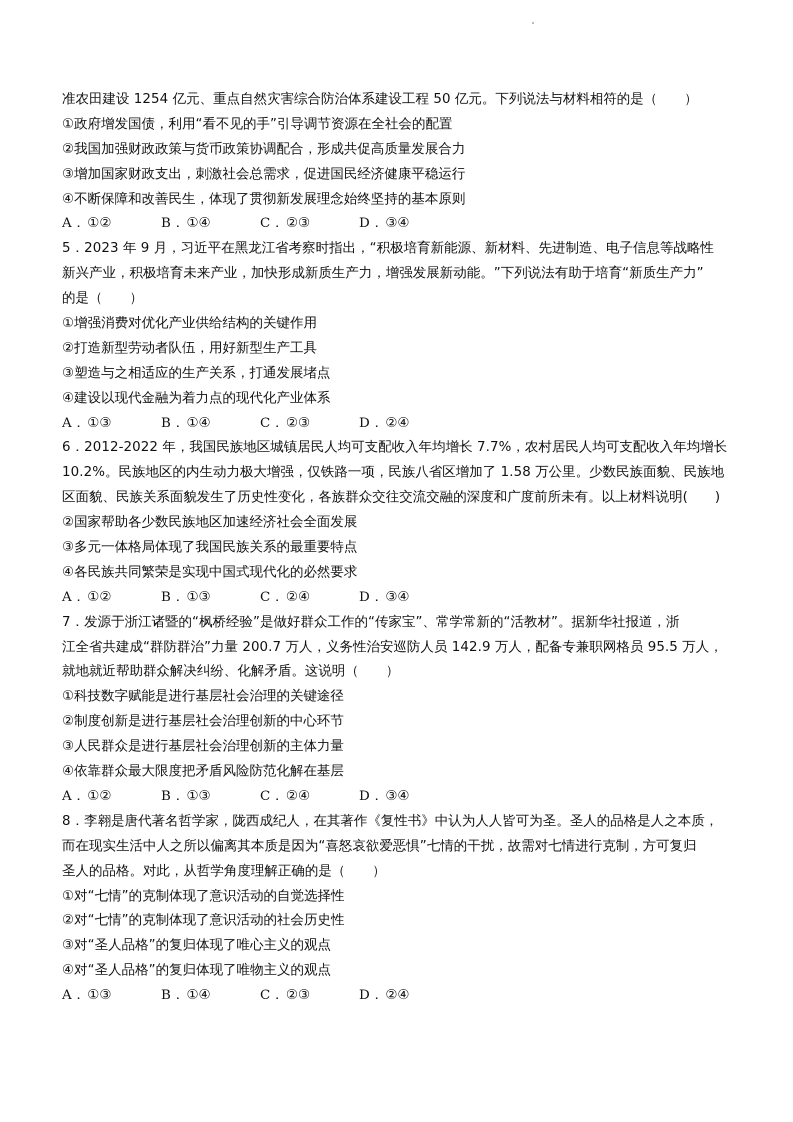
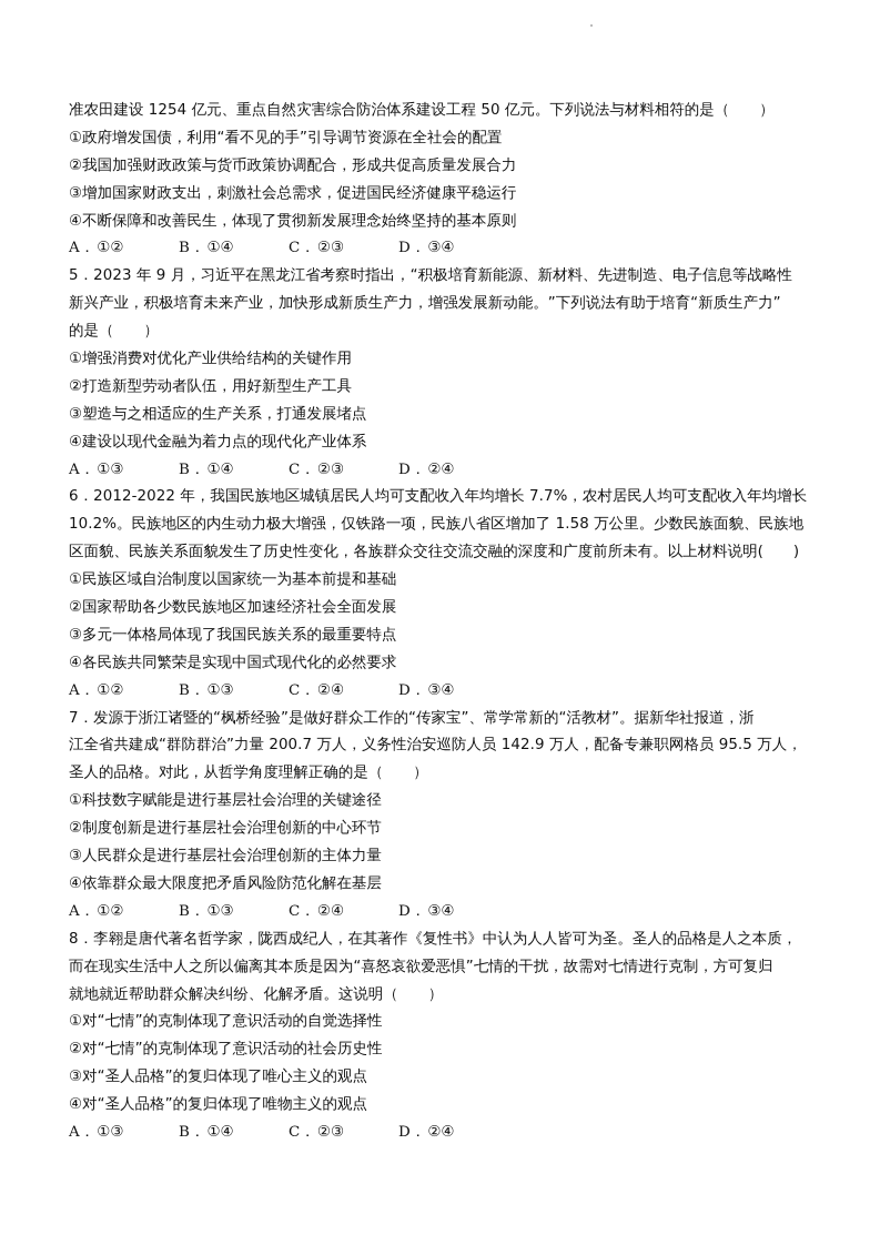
  准农田建设 1254 亿元、重点自然灾害综合防治体系建设工程 50 亿元。下列说法与材料相符的是（ ）
  ①政府增发国债，利用“看不见的手”引导调节资源在全社会的配置
  ②我国加强财政政策与货币政策协调配合，形成共促高质量发展合力
  ③增加国家财政支出，刺激社会总需求，促进国民经济健康平稳运行
  ④不断保障和改善民生，体现了贯彻新发展理念始终坚持的基本原则
  A． ①②
  B． ①④
  C． ②③
  D． ③④
  5．2023 年 9 月，习近平在黑龙江省考察时指出，“积极培育新能源、新材料、先进制造、电子信息等战略性
  新兴产业，积极培育未来产业，加快形成新质生产力，增强发展新动能。”下列说法有助于培育“新质生产力”
  的是（ ）
  ①增强消费对优化产业供给结构的关键作用
  ②打造新型劳动者队伍，用好新型生产工具
  ③塑造与之相适应的生产关系，打通发展堵点
  ④建设以现代金融为着力点的现代化产业体系
  A． ①③
  B． ①④
  C． ②③
  D． ②④
  6．2012-2022 年，我国民族地区城镇居民人均可支配收入年均增长 7.7%，农村居民人均可支配收入年均增长
  10.2%。民族地区的内生动力极大增强，仅铁路一项，民族八省区增加了 1.58 万公里。少数民族面貌、民族地
  区面貌、民族关系面貌发生了历史性变化，各族群众交往交流交融的深度和广度前所未有。以上材料说明( )
+ ①民族区域自治制度以国家统一为基本前提和基础
  ②国家帮助各少数民族地区加速经济社会全面发展
  ③多元一体格局体现了我国民族关系的最重要特点
  ④各民族共同繁荣是实现中国式现代化的必然要求
  A． ①②
  B． ①③
  C． ②④
  D． ③④
  7．发源于浙江诸暨的“枫桥经验”是做好群众工作的“传家宝”、常学常新的“活教材”。据新华社报道，浙
  江全省共建成“群防群治”力量 200.7 万人，义务性治安巡防人员 142.9 万人，配备专兼职网格员 95.5 万人，
- 就地就近帮助群众解决纠纷、化解矛盾。这说明（ ）
+ 圣人的品格。对此，从哲学角度理解正确的是（ ）
  ①科技数字赋能是进行基层社会治理的关键途径
  ②制度创新是进行基层社会治理创新的中心环节
  ③人民群众是进行基层社会治理创新的主体力量
  ④依靠群众最大限度把矛盾风险防范化解在基层
  A． ①②
  B． ①③
  C． ②④
  D． ③④
  8．李翱是唐代著名哲学家，陇西成纪人，在其著作《复性书》中认为人人皆可为圣。圣人的品格是人之本质，
  而在现实生活中人之所以偏离其本质是因为“喜怒哀欲爱恶惧”七情的干扰，故需对七情进行克制，方可复归
- 圣人的品格。对此，从哲学角度理解正确的是（ ）
+ 就地就近帮助群众解决纠纷、化解矛盾。这说明（ ）
  ①对“七情”的克制体现了意识活动的自觉选择性
  ②对“七情”的克制体现了意识活动的社会历史性
  ③对“圣人品格”的复归体现了唯心主义的观点
  ④对“圣人品格”的复归体现了唯物主义的观点
  A． ①③
  B． ①④
  C． ②③
  D． ②④
